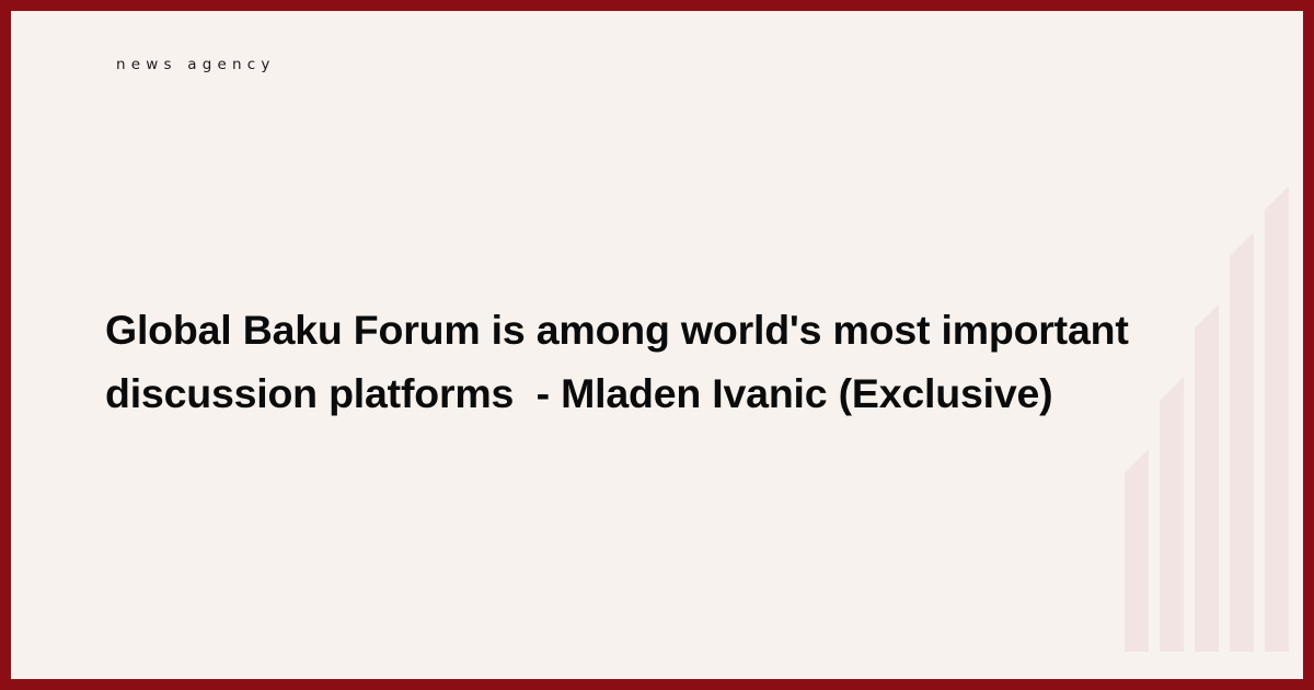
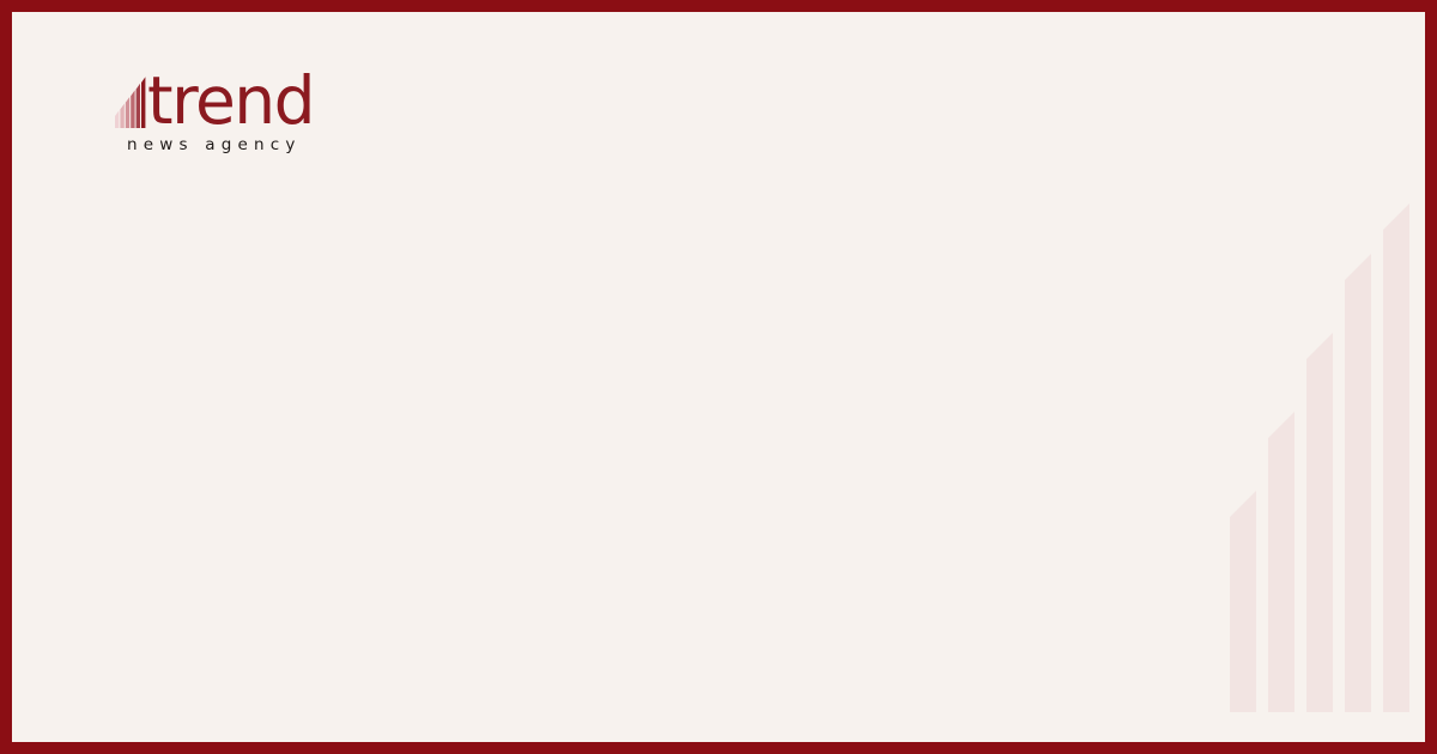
+ trend
  news agency
- Global Baku Forum is among world's most important discussion platforms - Mladen Ivanic (Exclusive)
